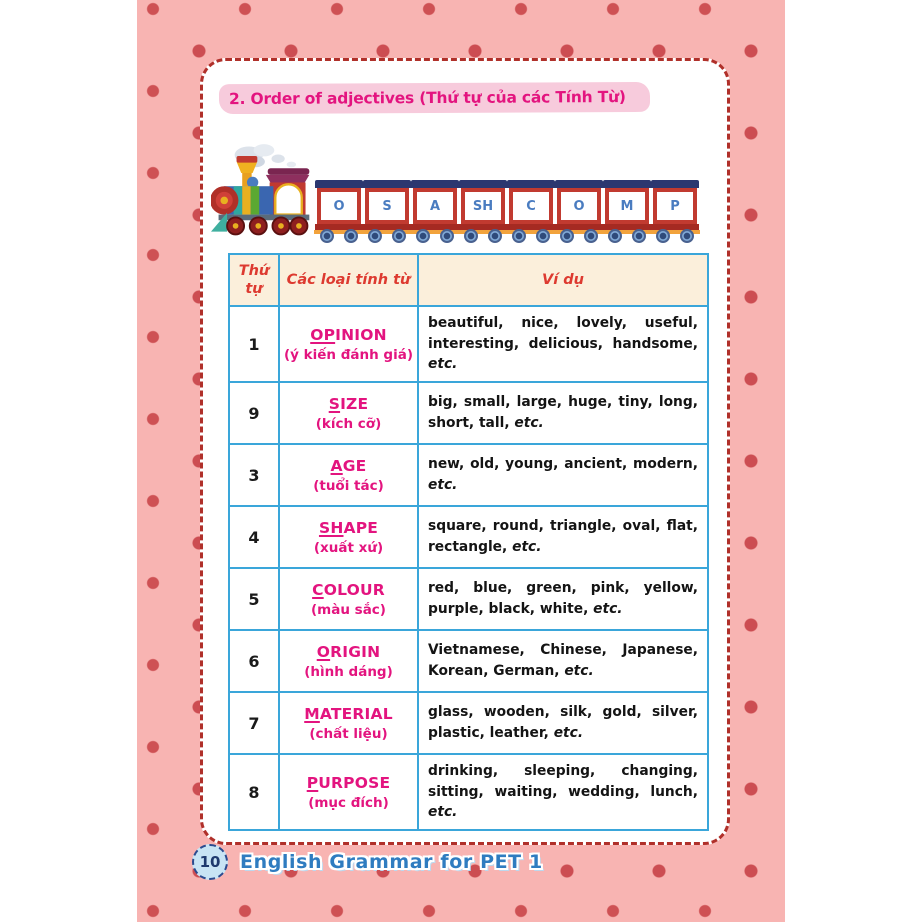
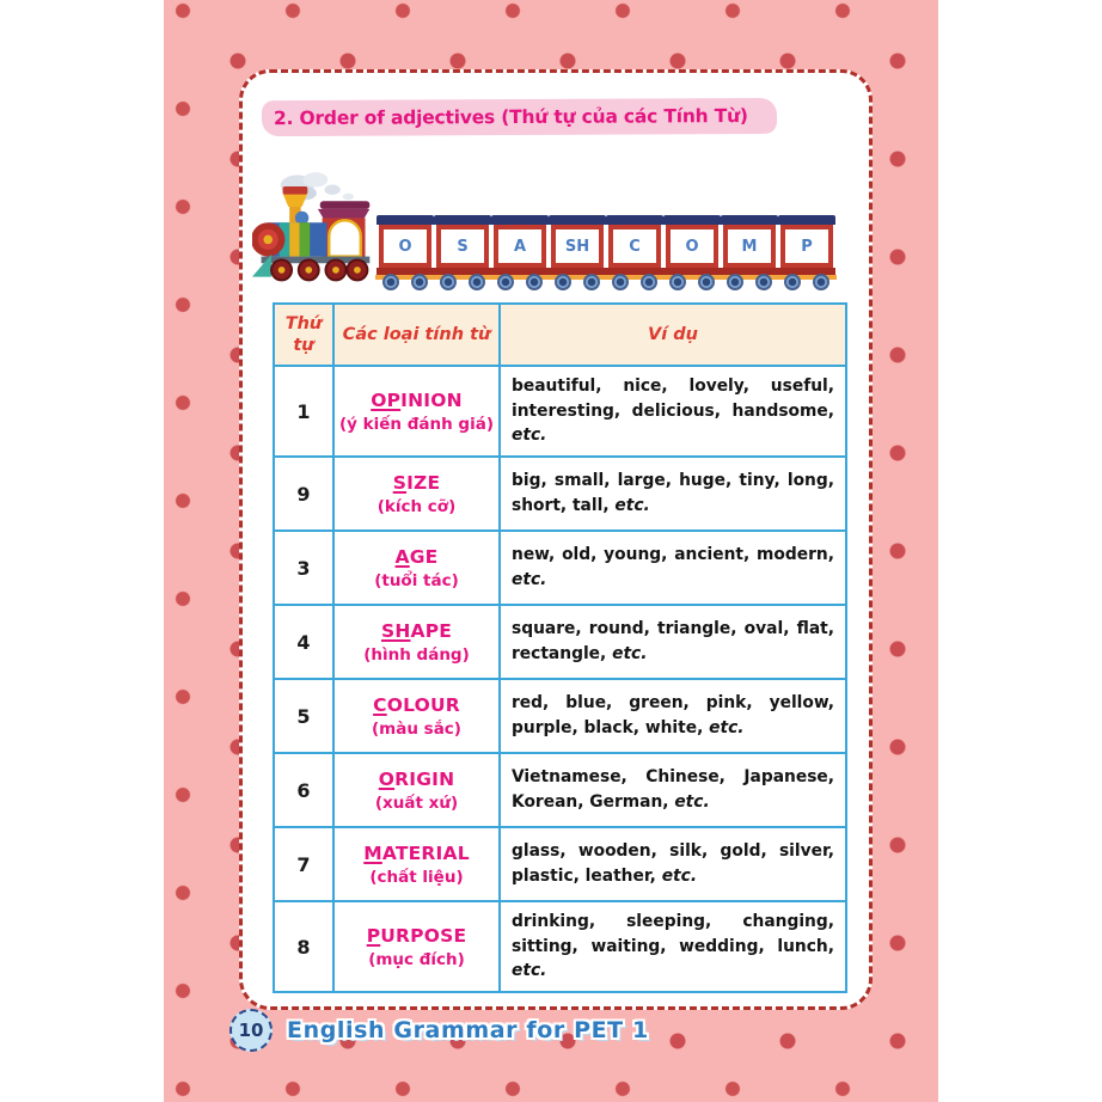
  2. Order of adjectives (Thứ tự của các Tính Từ)
  O
  S
  A
  SH
  C
  O
  M
  P
  Thứ tự
  Các loại tính từ
  Ví dụ
  1
  OPINION
  (ý kiến đánh giá)
  beautiful, nice, lovely, useful, interesting, delicious, handsome, etc.
  9
  SIZE
  (kích cỡ)
  big, small, large, huge, tiny, long, short, tall, etc.
  3
  AGE
  (tuổi tác)
  new, old, young, ancient, modern, etc.
  4
  SHAPE
- (xuất xứ)
+ (hình dáng)
  square, round, triangle, oval, flat, rectangle, etc.
  5
  COLOUR
  (màu sắc)
  red, blue, green, pink, yellow, purple, black, white, etc.
  6
  ORIGIN
- (hình dáng)
+ (xuất xứ)
  Vietnamese, Chinese, Japanese, Korean, German, etc.
  7
  MATERIAL
  (chất liệu)
  glass, wooden, silk, gold, silver, plastic, leather, etc.
  8
  PURPOSE
  (mục đích)
  drinking, sleeping, changing, sitting, waiting, wedding, lunch, etc.
  10
  English Grammar for PET 1
